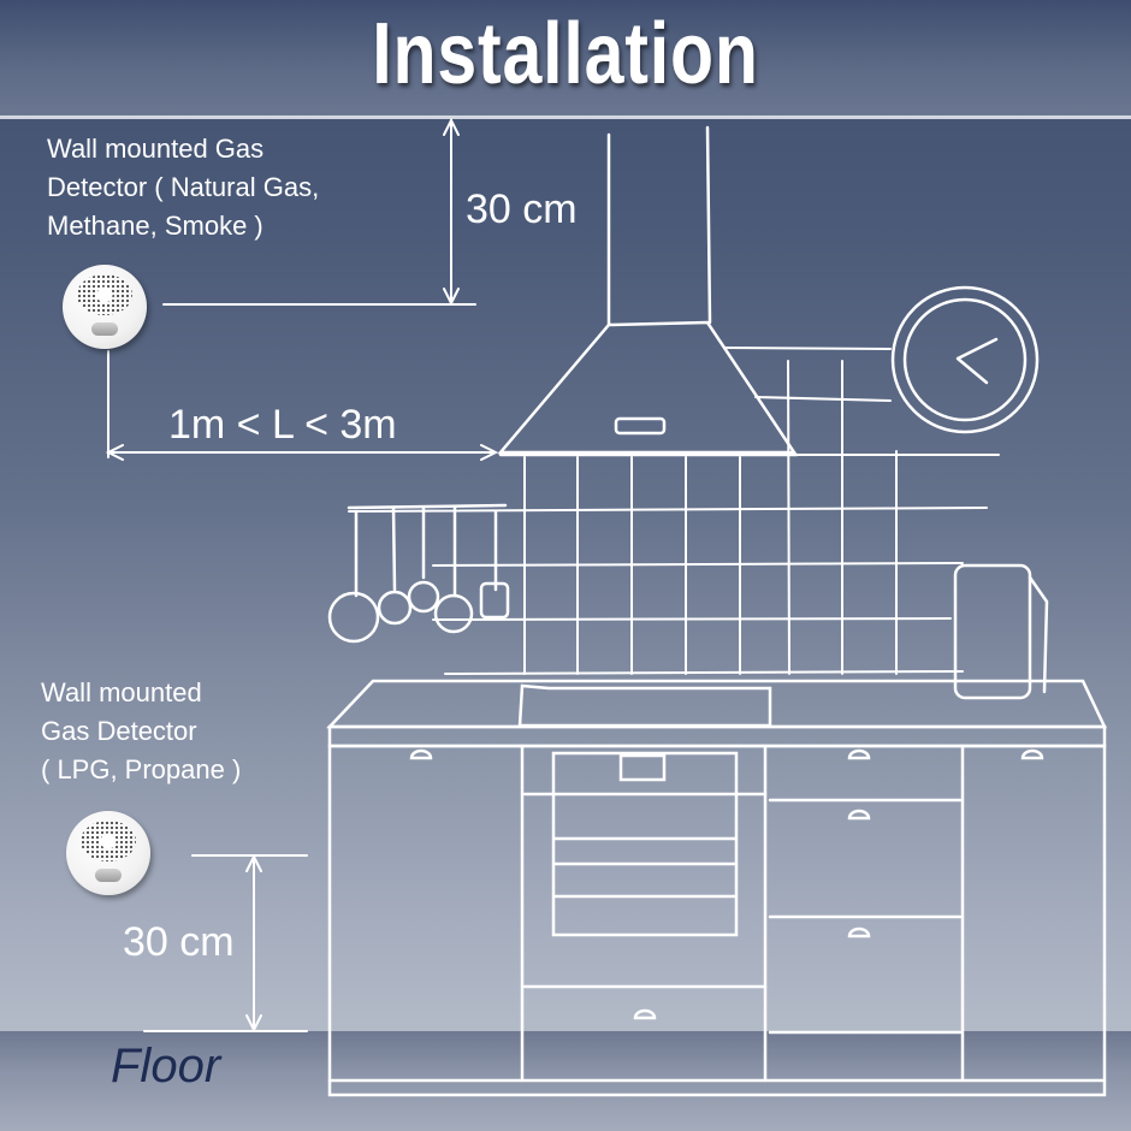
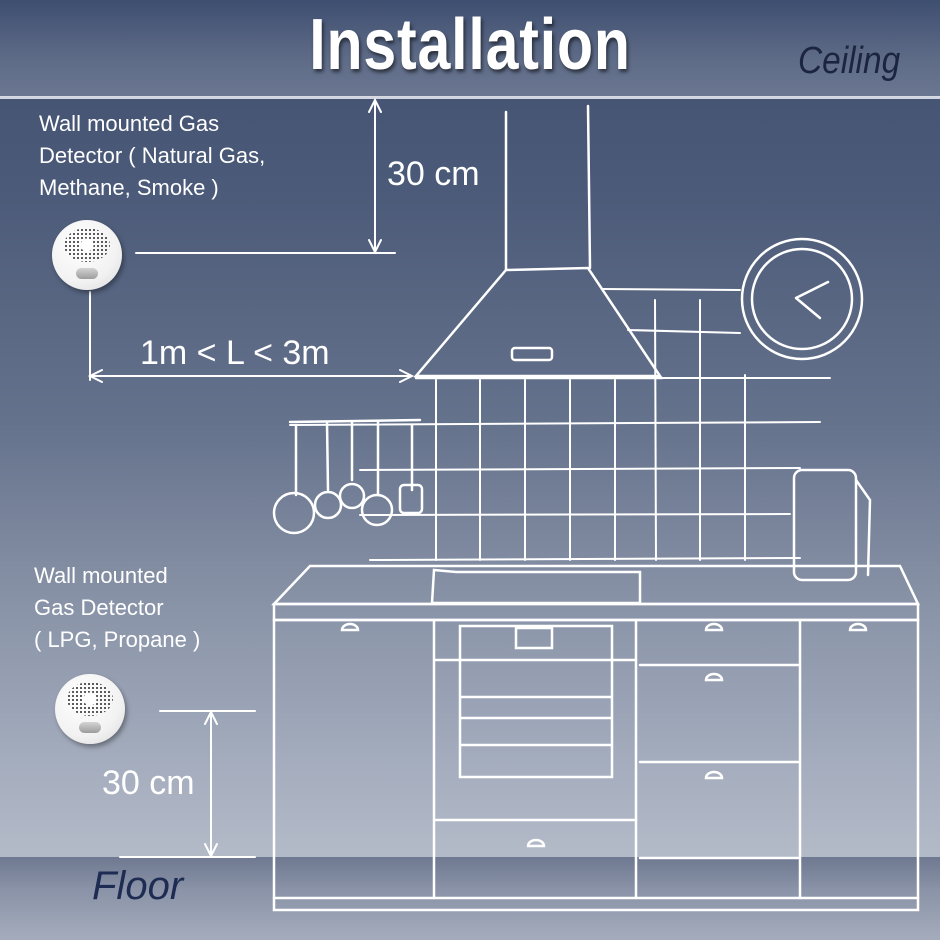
  Installation
+ Ceiling
  Floor
  Wall mounted Gas
  Detector ( Natural Gas,
  Methane, Smoke )
  30 cm
  1m < L < 3m
  Wall mounted
  Gas Detector
  ( LPG, Propane )
  30 cm
